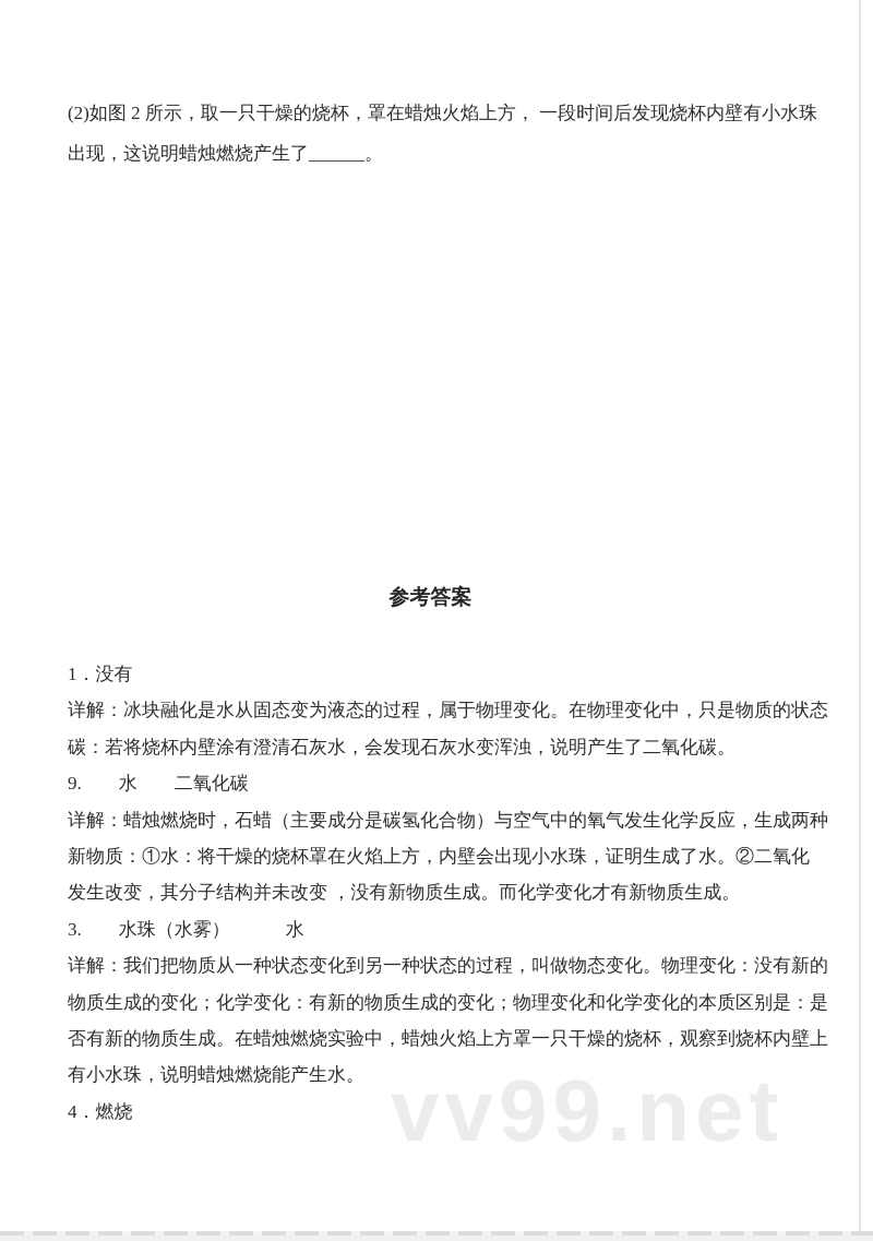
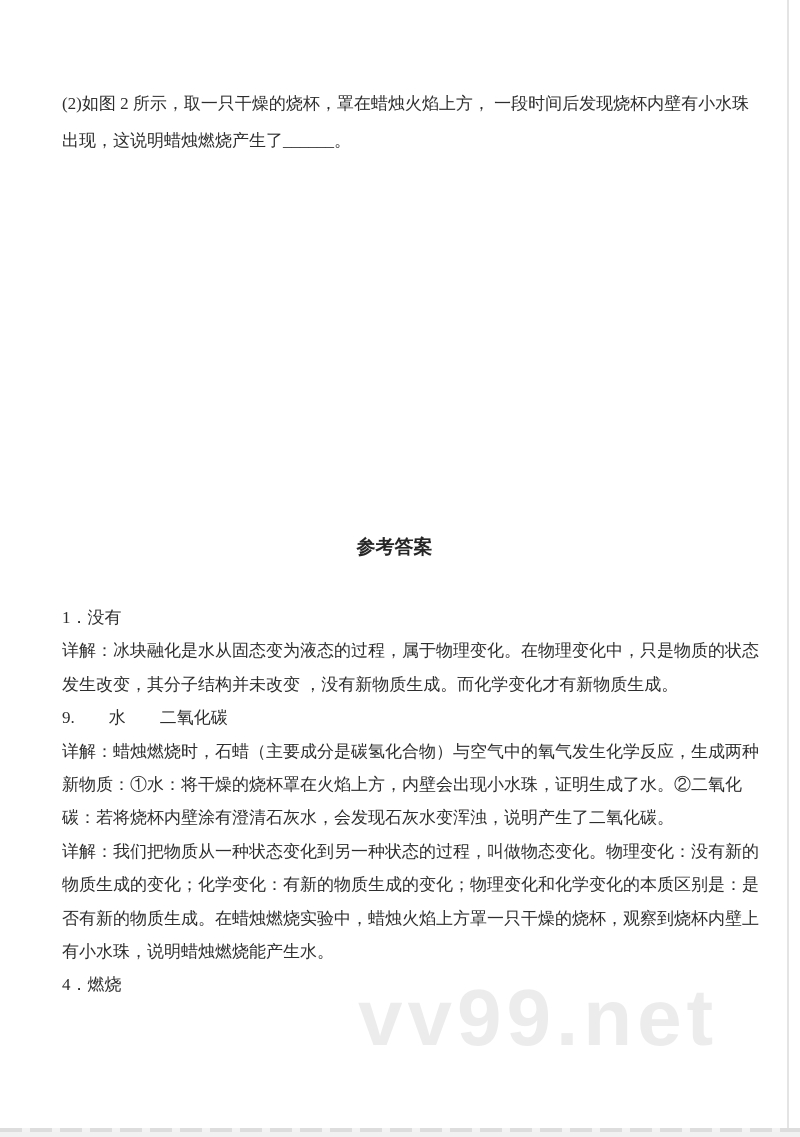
  (2)如图 2 所示，取一只干燥的烧杯，罩在蜡烛火焰上方， 一段时间后发现烧杯内壁有小水珠
  出现，这说明蜡烛燃烧产生了______。
  参考答案
  1．没有
  详解：冰块融化是水从固态变为液态的过程，属于物理变化。在物理变化中，只是物质的状态
- 碳：若将烧杯内壁涂有澄清石灰水，会发现石灰水变浑浊，说明产生了二氧化碳。
+ 发生改变，其分子结构并未改变 ，没有新物质生成。而化学变化才有新物质生成。
  9. 水 二氧化碳
  详解：蜡烛燃烧时，石蜡（主要成分是碳氢化合物）与空气中的氧气发生化学反应，生成两种
  新物质：①水：将干燥的烧杯罩在火焰上方，内壁会出现小水珠，证明生成了水。②二氧化
- 发生改变，其分子结构并未改变 ，没有新物质生成。而化学变化才有新物质生成。
+ 碳：若将烧杯内壁涂有澄清石灰水，会发现石灰水变浑浊，说明产生了二氧化碳。
- 3. 水珠（水雾） 水
  详解：我们把物质从一种状态变化到另一种状态的过程，叫做物态变化。物理变化：没有新的
  物质生成的变化；化学变化：有新的物质生成的变化；物理变化和化学变化的本质区别是：是
  否有新的物质生成。在蜡烛燃烧实验中，蜡烛火焰上方罩一只干燥的烧杯，观察到烧杯内壁上
  有小水珠，说明蜡烛燃烧能产生水。
  4．燃烧
